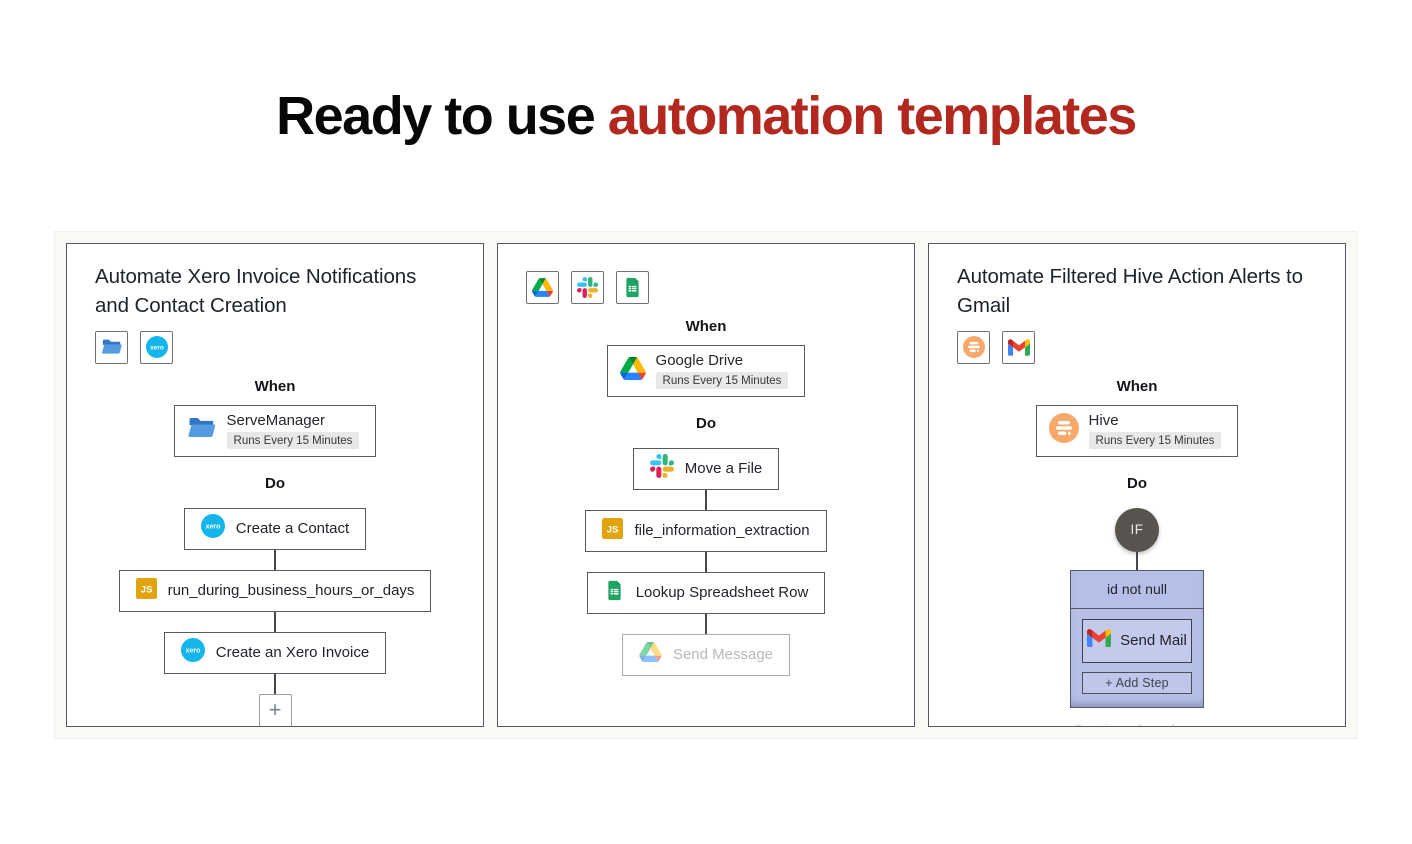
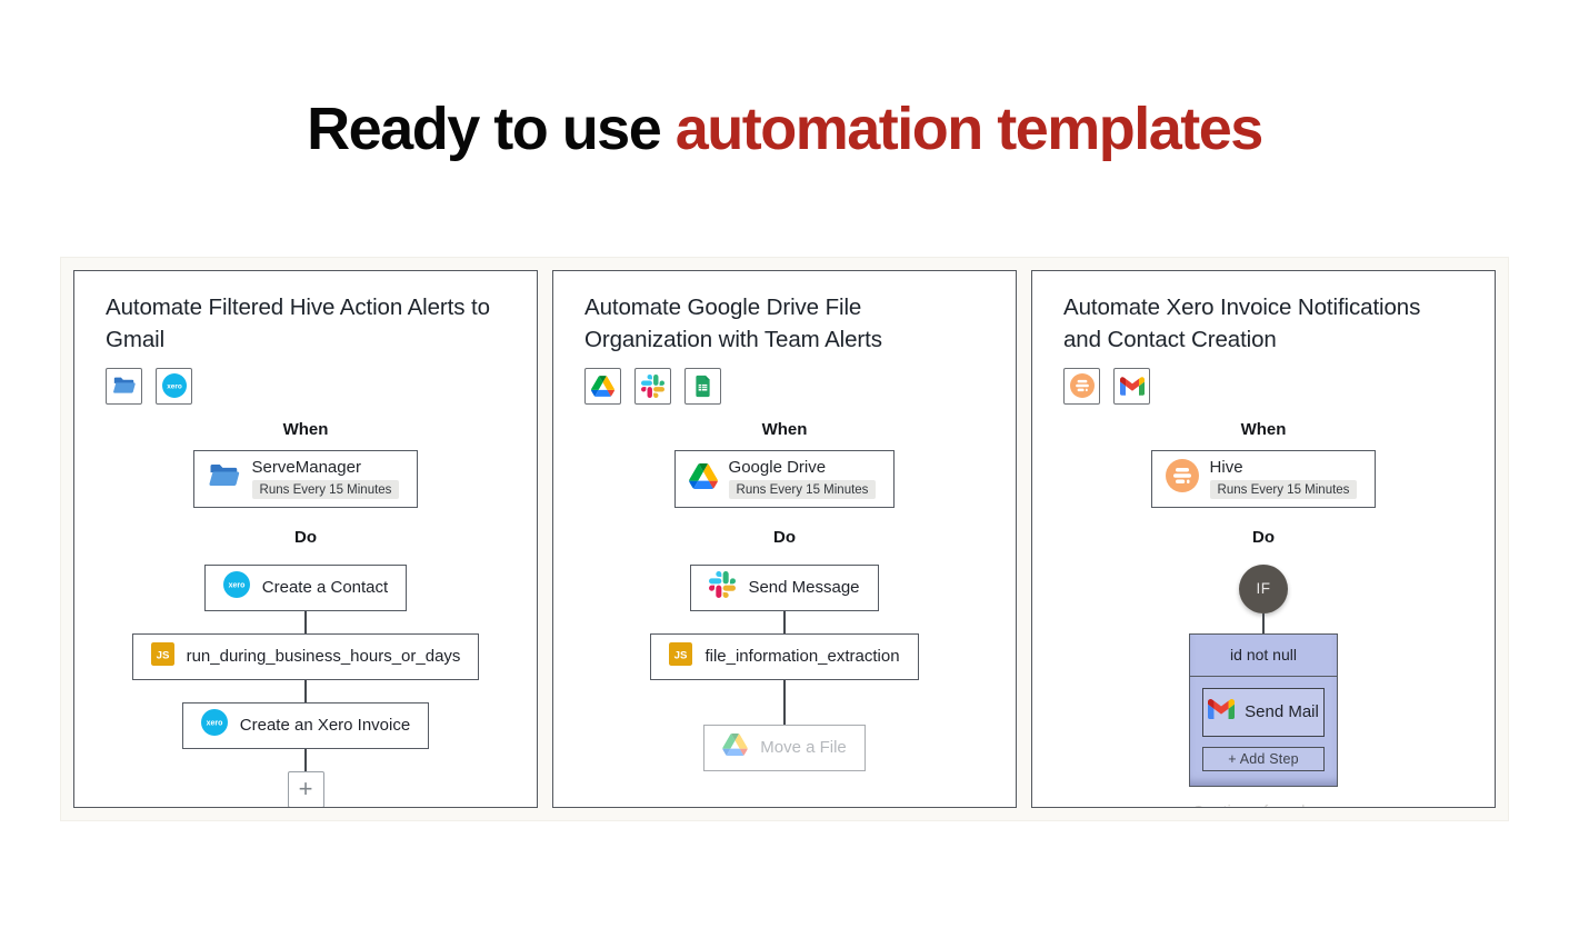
  Ready to use automation templates
- Automate Xero Invoice Notifications and Contact Creation
+ Automate Filtered Hive Action Alerts to Gmail
  When
  ServeManager
  Runs Every 15 Minutes
  Do
  Create a Contact
  run_during_business_hours_or_days
  Create an Xero Invoice
  +
+ Automate Google Drive File Organization with Team Alerts
  When
  Google Drive
  Runs Every 15 Minutes
  Do
- Move a File
+ Send Message
  file_information_extraction
- Lookup Spreadsheet Row
- Send Message
+ Move a File
- Automate Filtered Hive Action Alerts to Gmail
+ Automate Xero Invoice Notifications and Contact Creation
  When
  Hive
  Runs Every 15 Minutes
  Do
  IF
  id not null
  Send Mail
  + Add Step
